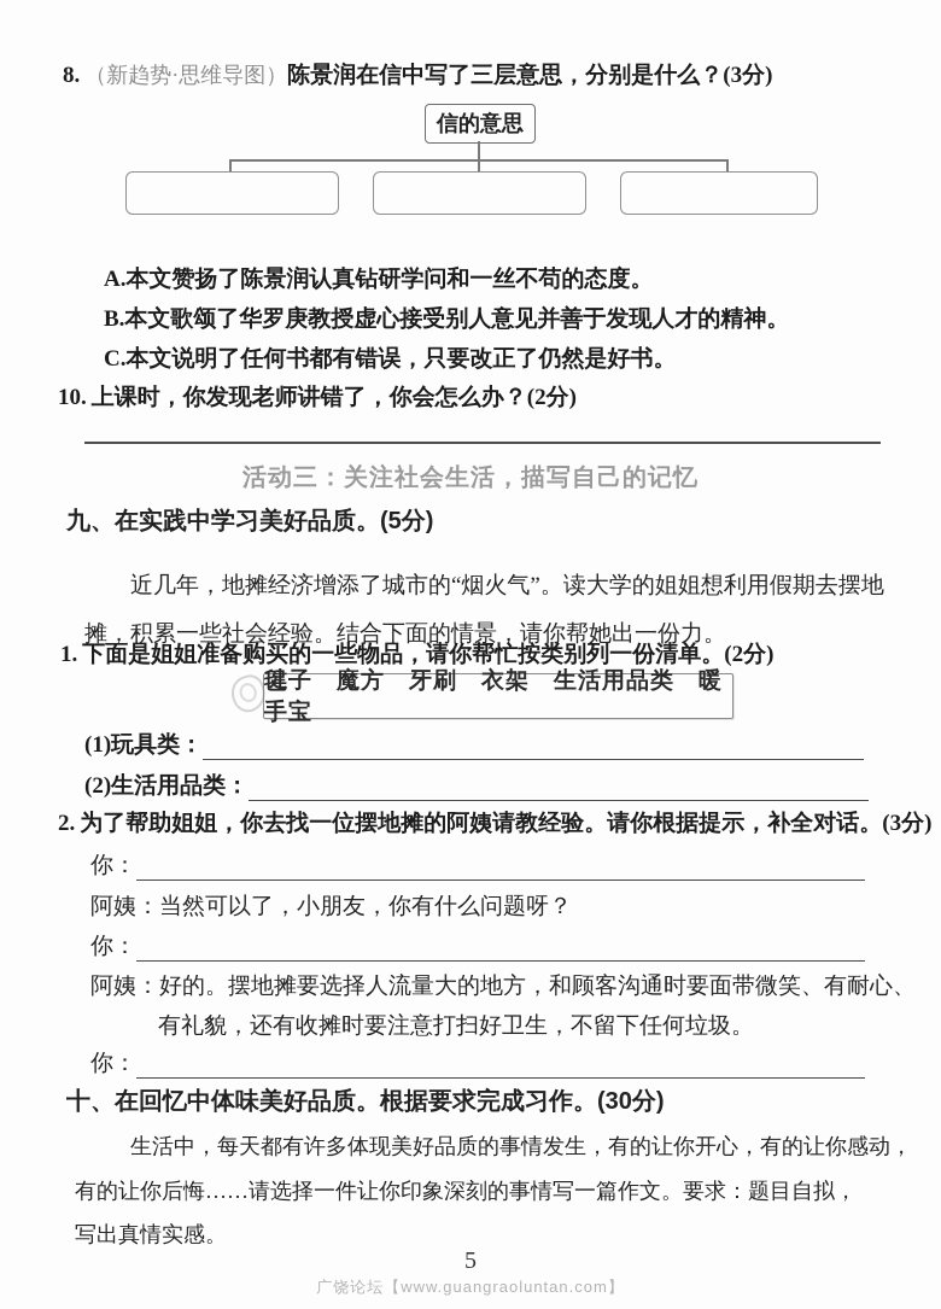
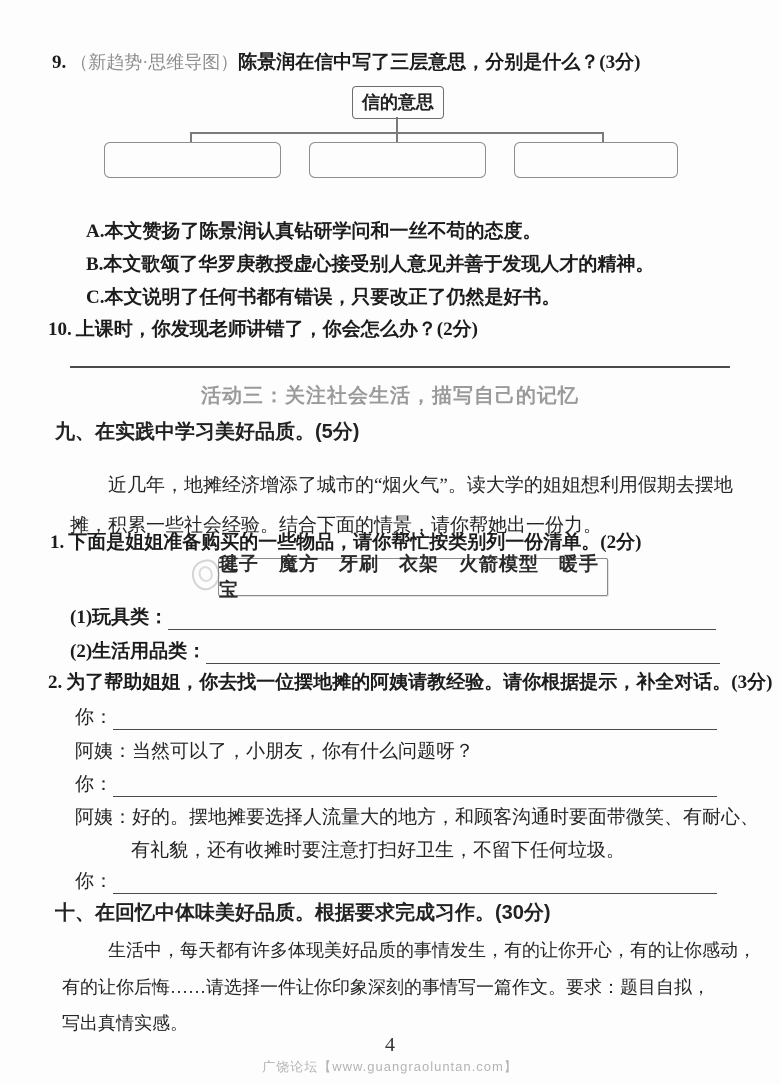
- 8. （新趋势·思维导图）陈景润在信中写了三层意思，分别是什么？(3分)
+ 9. （新趋势·思维导图）陈景润在信中写了三层意思，分别是什么？(3分)
  信的意思
  A.本文赞扬了陈景润认真钻研学问和一丝不苟的态度。
  B.本文歌颂了华罗庚教授虚心接受别人意见并善于发现人才的精神。
  C.本文说明了任何书都有错误，只要改正了仍然是好书。
  10. 上课时，你发现老师讲错了，你会怎么办？(2分)
  活动三：关注社会生活，描写自己的记忆
  九、在实践中学习美好品质。(5分)
  近几年，地摊经济增添了城市的“烟火气”。读大学的姐姐想利用假期去摆地
  摊，积累一些社会经验。结合下面的情景，请你帮她出一份力。
  1. 下面是姐姐准备购买的一些物品，请你帮忙按类别列一份清单。(2分)
- 毽子 魔方 牙刷 衣架 生活用品类 暖手宝
+ 毽子 魔方 牙刷 衣架 火箭模型 暖手宝
  (1)玩具类：
  (2)生活用品类：
  2. 为了帮助姐姐，你去找一位摆地摊的阿姨请教经验。请你根据提示，补全对话。(3分)
  你：
  阿姨：当然可以了，小朋友，你有什么问题呀？
  你：
  阿姨：好的。摆地摊要选择人流量大的地方，和顾客沟通时要面带微笑、有耐心、
  有礼貌，还有收摊时要注意打扫好卫生，不留下任何垃圾。
  你：
  十、在回忆中体味美好品质。根据要求完成习作。(30分)
  生活中，每天都有许多体现美好品质的事情发生，有的让你开心，有的让你感动，
  有的让你后悔……请选择一件让你印象深刻的事情写一篇作文。要求：题目自拟，
  写出真情实感。
- 5
+ 4
  广饶论坛【www.guangraoluntan.com】
